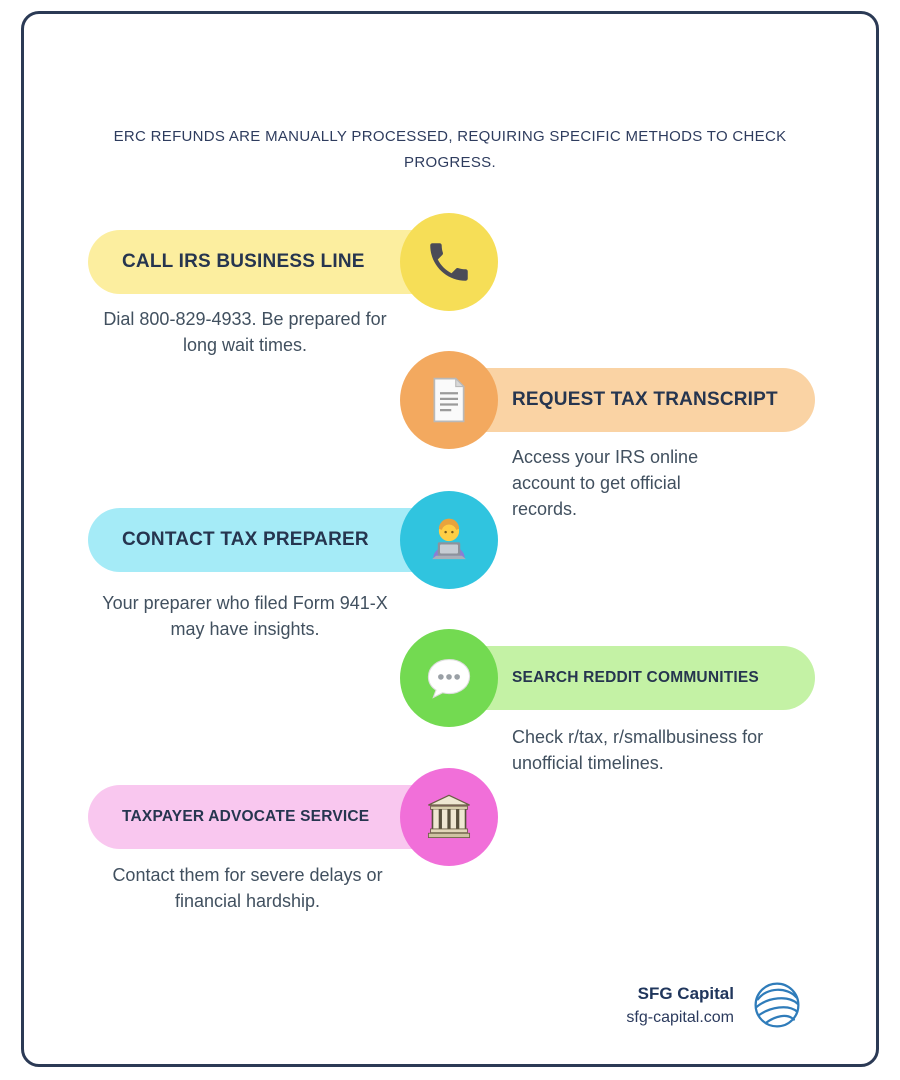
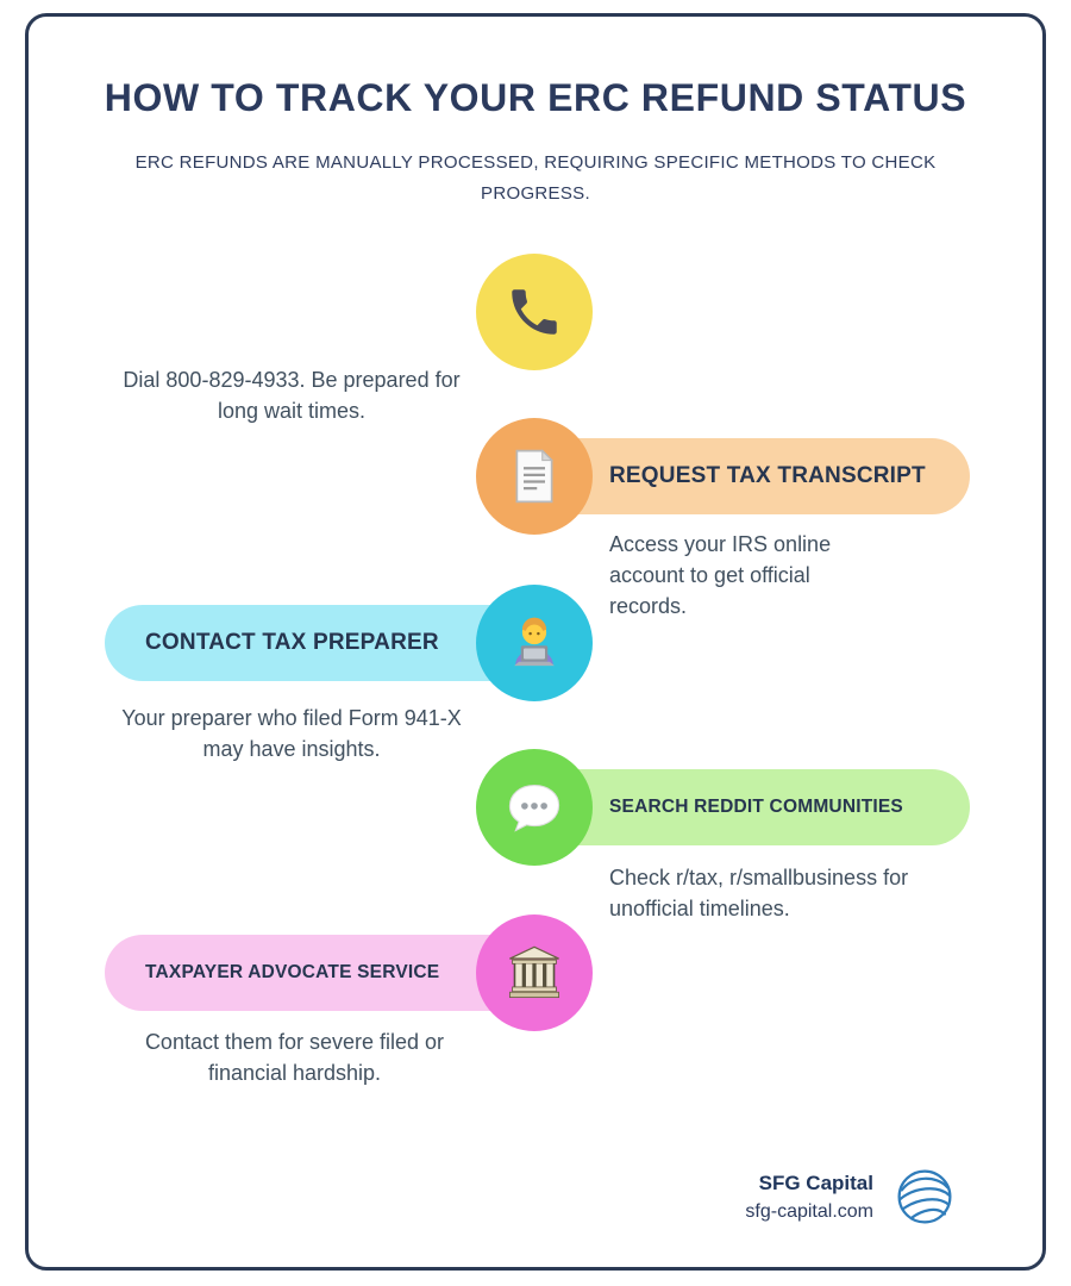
+ HOW TO TRACK YOUR ERC REFUND STATUS
  ERC REFUNDS ARE MANUALLY PROCESSED, REQUIRING SPECIFIC METHODS TO CHECK PROGRESS.
- CALL IRS BUSINESS LINE
  Dial 800-829-4933. Be prepared for long wait times.
  REQUEST TAX TRANSCRIPT
  Access your IRS online account to get official records.
  CONTACT TAX PREPARER
  Your preparer who filed Form 941-X may have insights.
  SEARCH REDDIT COMMUNITIES
  Check r/tax, r/smallbusiness for unofficial timelines.
  TAXPAYER ADVOCATE SERVICE
- Contact them for severe delays or financial hardship.
+ Contact them for severe filed or financial hardship.
  SFG Capital
  sfg-capital.com
